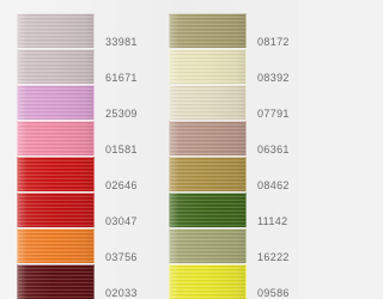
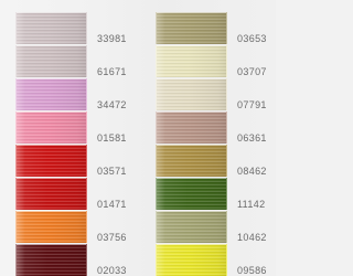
  33981
  61671
- 25309
+ 34472
  01581
- 02646
+ 03571
- 03047
+ 01471
  03756
  02033
- 08172
+ 03653
- 08392
+ 03707
  07791
  06361
  08462
  11142
- 16222
+ 10462
  09586
